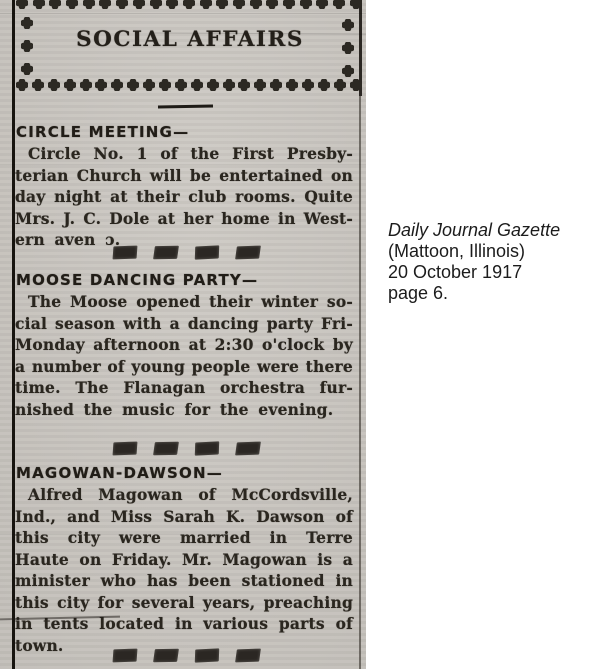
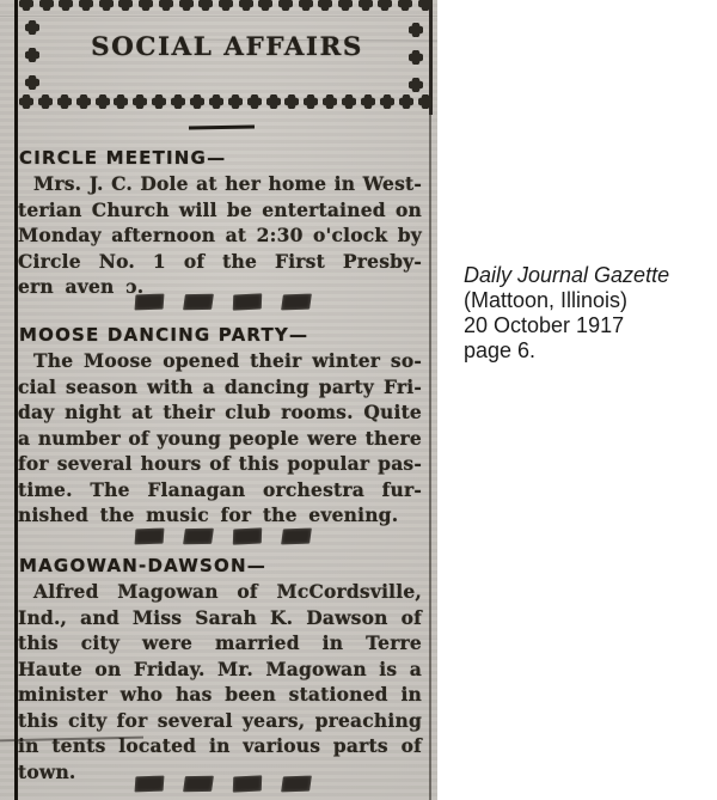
  SOCIAL AFFAIRS
  CIRCLE MEETING—
- Circle No. 1 of the First Presby-
+ Mrs. J. C. Dole at her home in West-
  terian Church will be entertained on
- day night at their club rooms. Quite
+ Monday afternoon at 2:30 o'clock by
- Mrs. J. C. Dole at her home in West-
+ Circle No. 1 of the First Presby-
  ern aven ɔ.
  MOOSE DANCING PARTY—
  The Moose opened their winter so-
  cial season with a dancing party Fri-
- Monday afternoon at 2:30 o'clock by
+ day night at their club rooms. Quite
  a number of young people were there
+ for several hours of this popular pas-
  time. The Flanagan orchestra fur-
  nished the music for the evening.
  MAGOWAN-DAWSON—
  Alfred Magowan of McCordsville,
  Ind., and Miss Sarah K. Dawson of
  this city were married in Terre
  Haute on Friday. Mr. Magowan is a
  minister who has been stationed in
  this city for several years, preaching
  in tents located in various parts of
  town.
  Daily Journal Gazette
  (Mattoon, Illinois)
  20 October 1917
  page 6.
